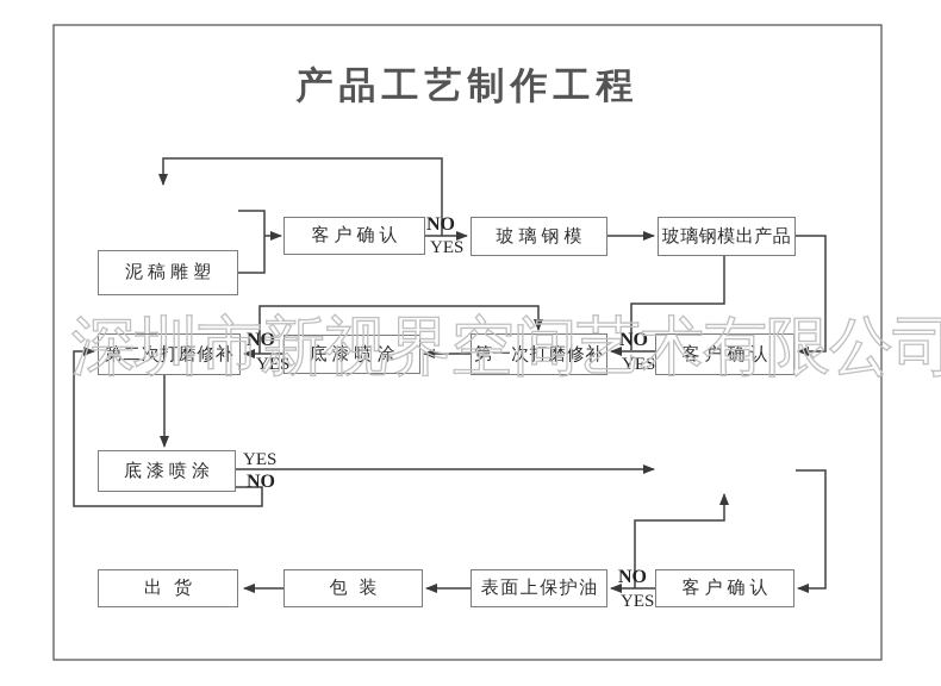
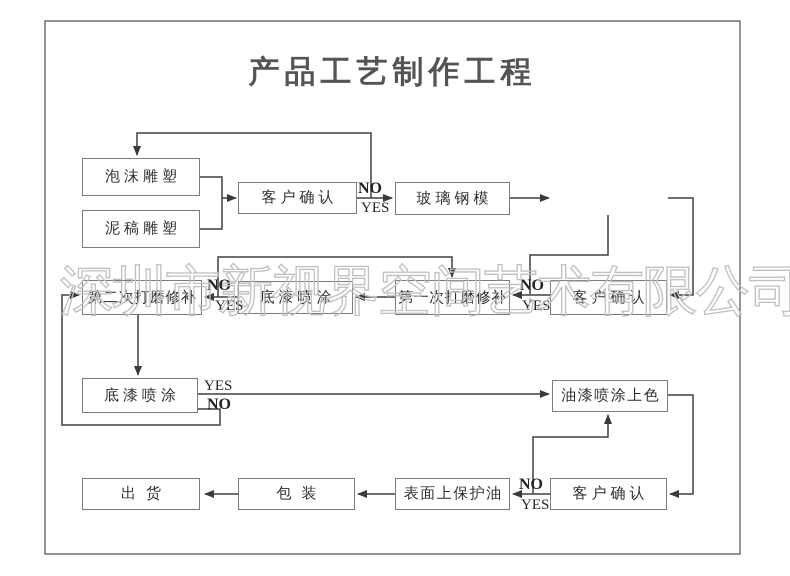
  产品工艺制作工程
+ 泡沫雕塑
  泥稿雕塑
  客户确认
  玻璃钢模
- 玻璃钢模出产品
  第二次打磨修补
  底漆喷涂
  第一次打磨修补
  客户确认
  底漆喷涂
+ 油漆喷涂上色
  出货
  包装
  表面上保护油
  客户确认
  NO
  YES
  NO
  YES
  NO
  YES
  YES
  NO
  NO
  YES
  深圳市新视界空间艺术有限公司
